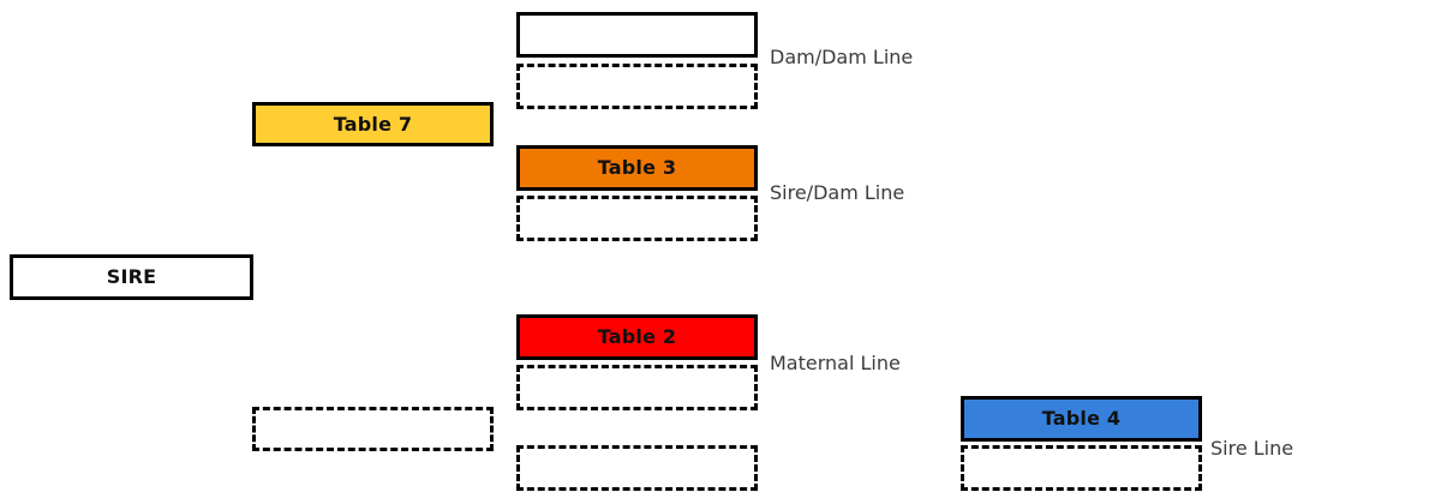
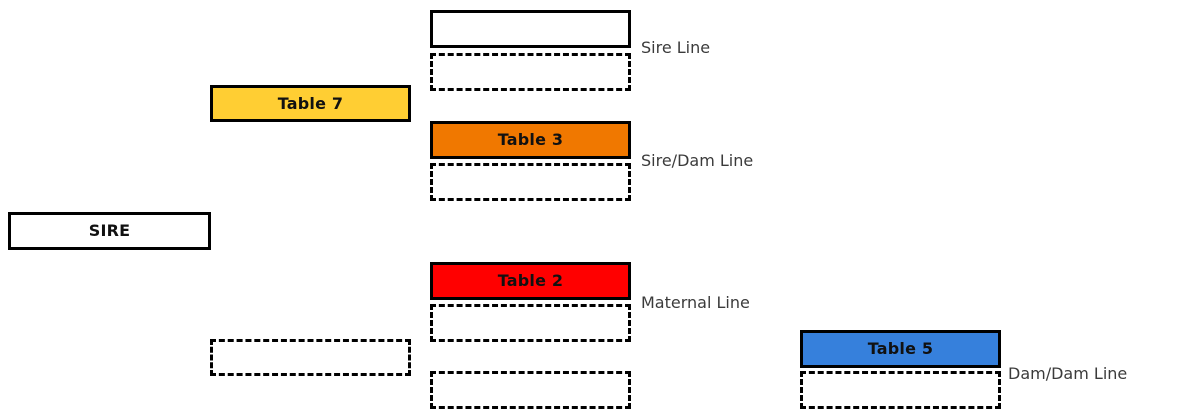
  Table 7
  Table 3
  SIRE
  Table 2
- Table 4
+ Table 5
- Dam/Dam Line
+ Sire Line
  Sire/Dam Line
  Maternal Line
- Sire Line
+ Dam/Dam Line
